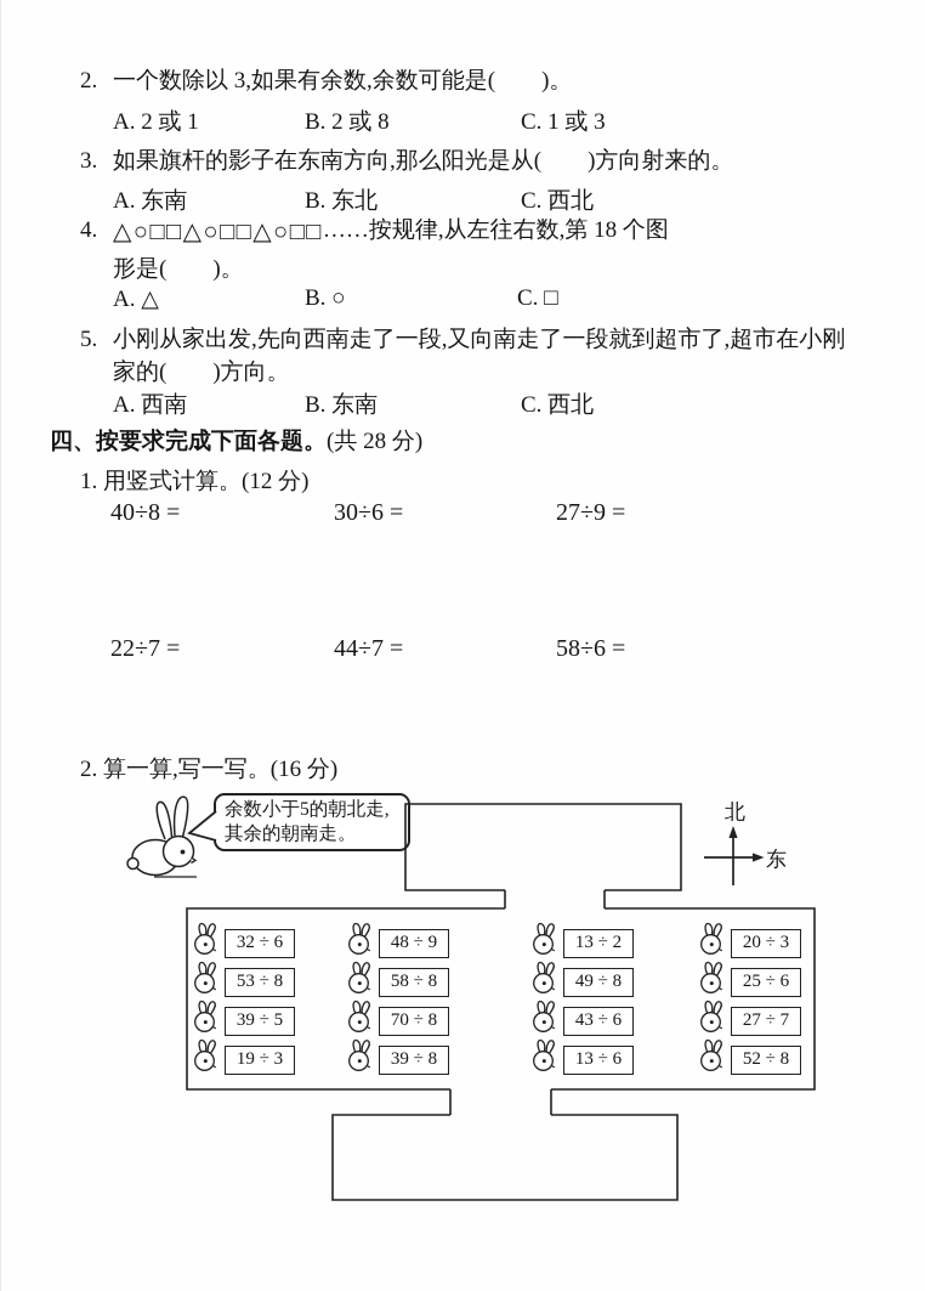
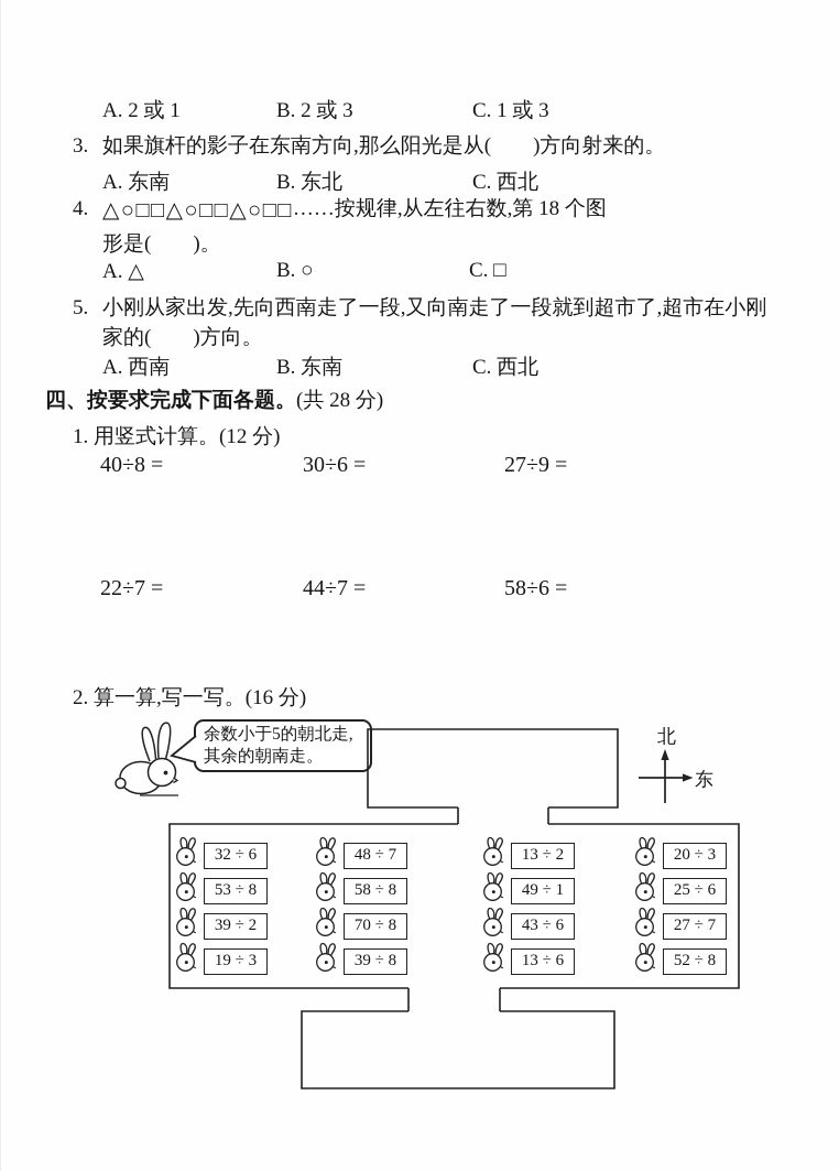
- 2. 一个数除以 3,如果有余数,余数可能是( )。
  A. 2 或 1
- B. 2 或 8
+ B. 2 或 3
  C. 1 或 3
  3. 如果旗杆的影子在东南方向,那么阳光是从( )方向射来的。
  A. 东南
  B. 东北
  C. 西北
  4. △○□□△○□□△○□□……按规律,从左往右数,第 18 个图
  形是( )。
  A. △
  B. ○
  C. □
  5. 小刚从家出发,先向西南走了一段,又向南走了一段就到超市了,超市在小刚
  家的( )方向。
  A. 西南
  B. 东南
  C. 西北
  四、按要求完成下面各题。(共 28 分)
  1. 用竖式计算。(12 分)
  40÷8 =
  30÷6 =
  27÷9 =
  22÷7 =
  44÷7 =
  58÷6 =
  2. 算一算,写一写。(16 分)
  余数小于5的朝北走,
  其余的朝南走。
  北
  东
  32 ÷ 6
  53 ÷ 8
- 39 ÷ 5
+ 39 ÷ 2
  19 ÷ 3
- 48 ÷ 9
+ 48 ÷ 7
  58 ÷ 8
  70 ÷ 8
  39 ÷ 8
  13 ÷ 2
- 49 ÷ 8
+ 49 ÷ 1
  43 ÷ 6
  13 ÷ 6
  20 ÷ 3
  25 ÷ 6
  27 ÷ 7
  52 ÷ 8
